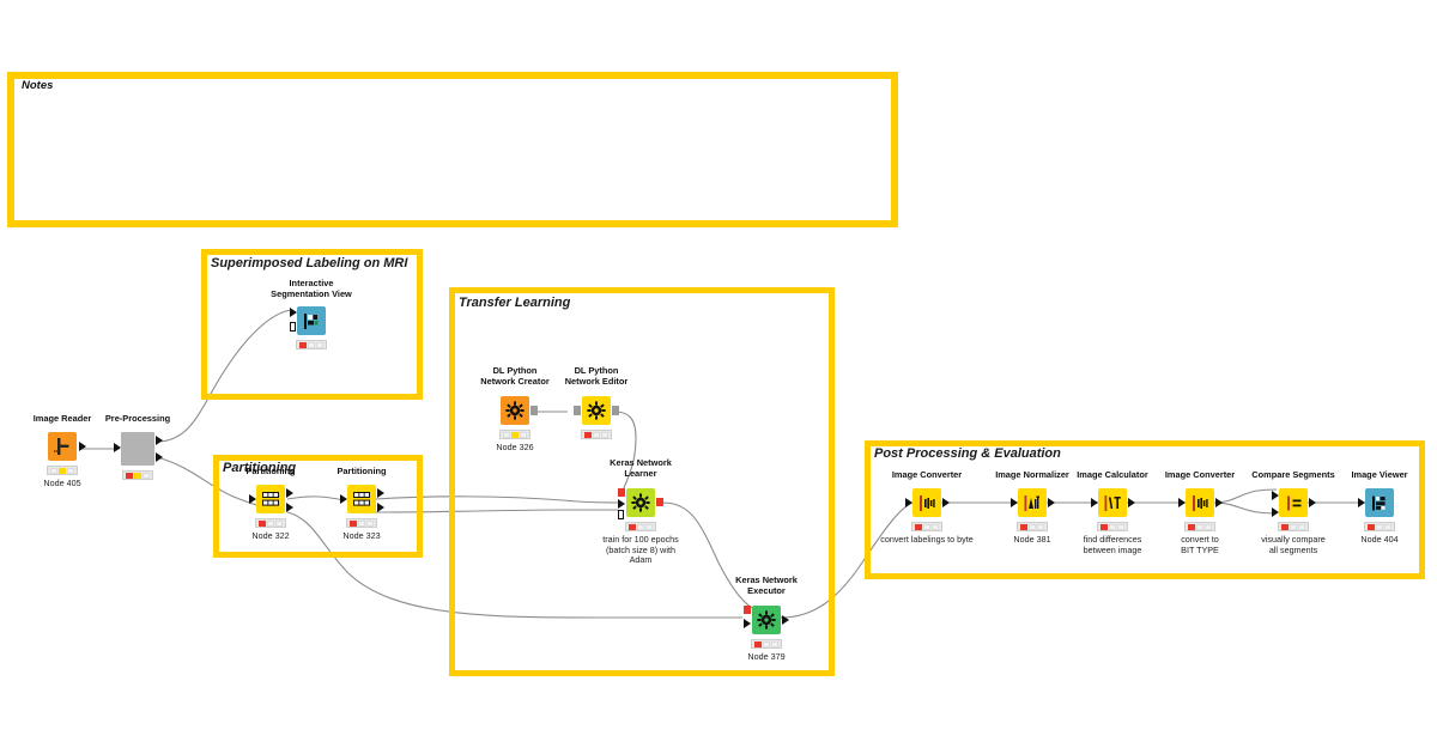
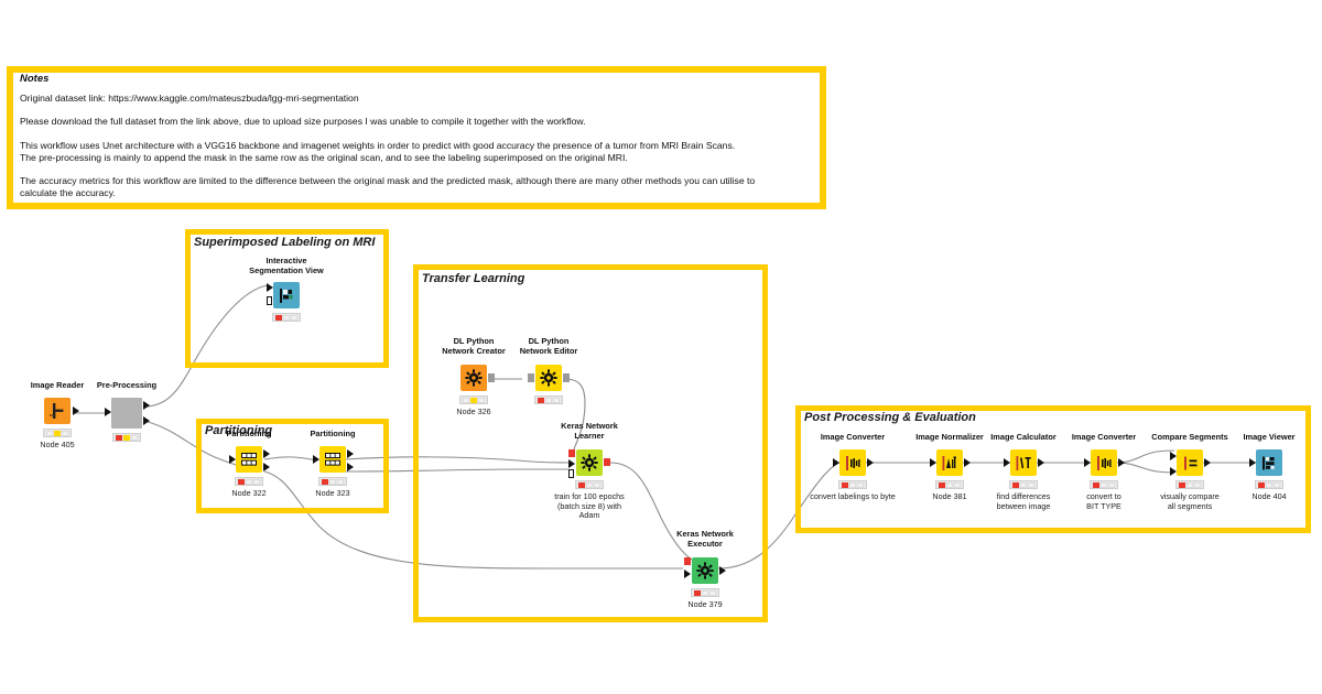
  Notes
+ Original dataset link: https://www.kaggle.com/mateuszbuda/lgg-mri-segmentation
+ Please download the full dataset from the link above, due to upload size purposes I was unable to compile it together with the workflow.
+ This workflow uses Unet architecture with a VGG16 backbone and imagenet weights in order to predict with good accuracy the presence of a tumor from MRI Brain Scans.
+ The pre-processing is mainly to append the mask in the same row as the original scan, and to see the labeling superimposed on the original MRI.
+ The accuracy metrics for this workflow are limited to the difference between the original mask and the predicted mask, although there are many other methods you can utilise to
+ calculate the accuracy.
  Superimposed Labeling on MRI
  Partitioning
  Transfer Learning
  Post Processing & Evaluation
  Image Reader
  Node 405
  Pre-Processing
  Interactive
  Segmentation View
  Partitioning
  Node 322
  Partitioning
  Node 323
  DL Python
  Network Creator
  Node 326
  DL Python
  Network Editor
  Keras Network
  Learner
  train for 100 epochs
  (batch size 8) with
  Adam
  Keras Network
  Executor
  Node 379
  Image Converter
  convert labelings to byte
  Image Normalizer
  Node 381
  Image Calculator
  find differences
  between image
  Image Converter
  convert to
  BIT TYPE
  Compare Segments
  visually compare
  all segments
  Image Viewer
  Node 404
